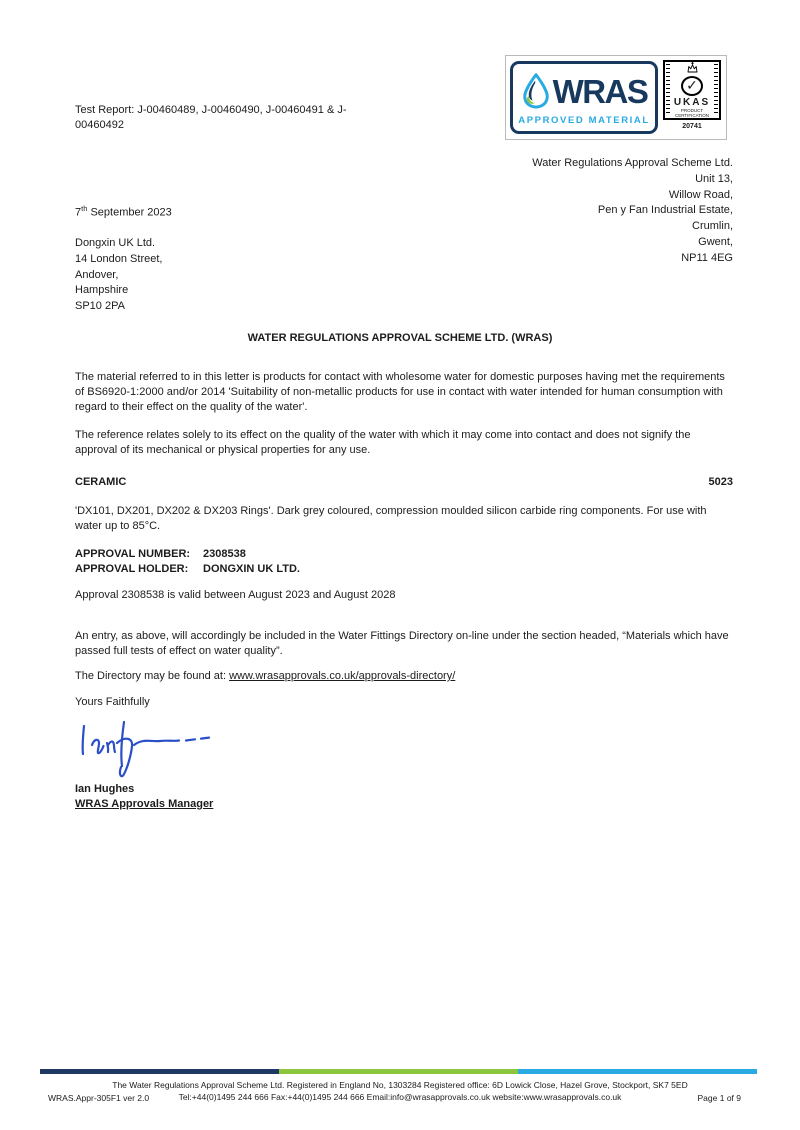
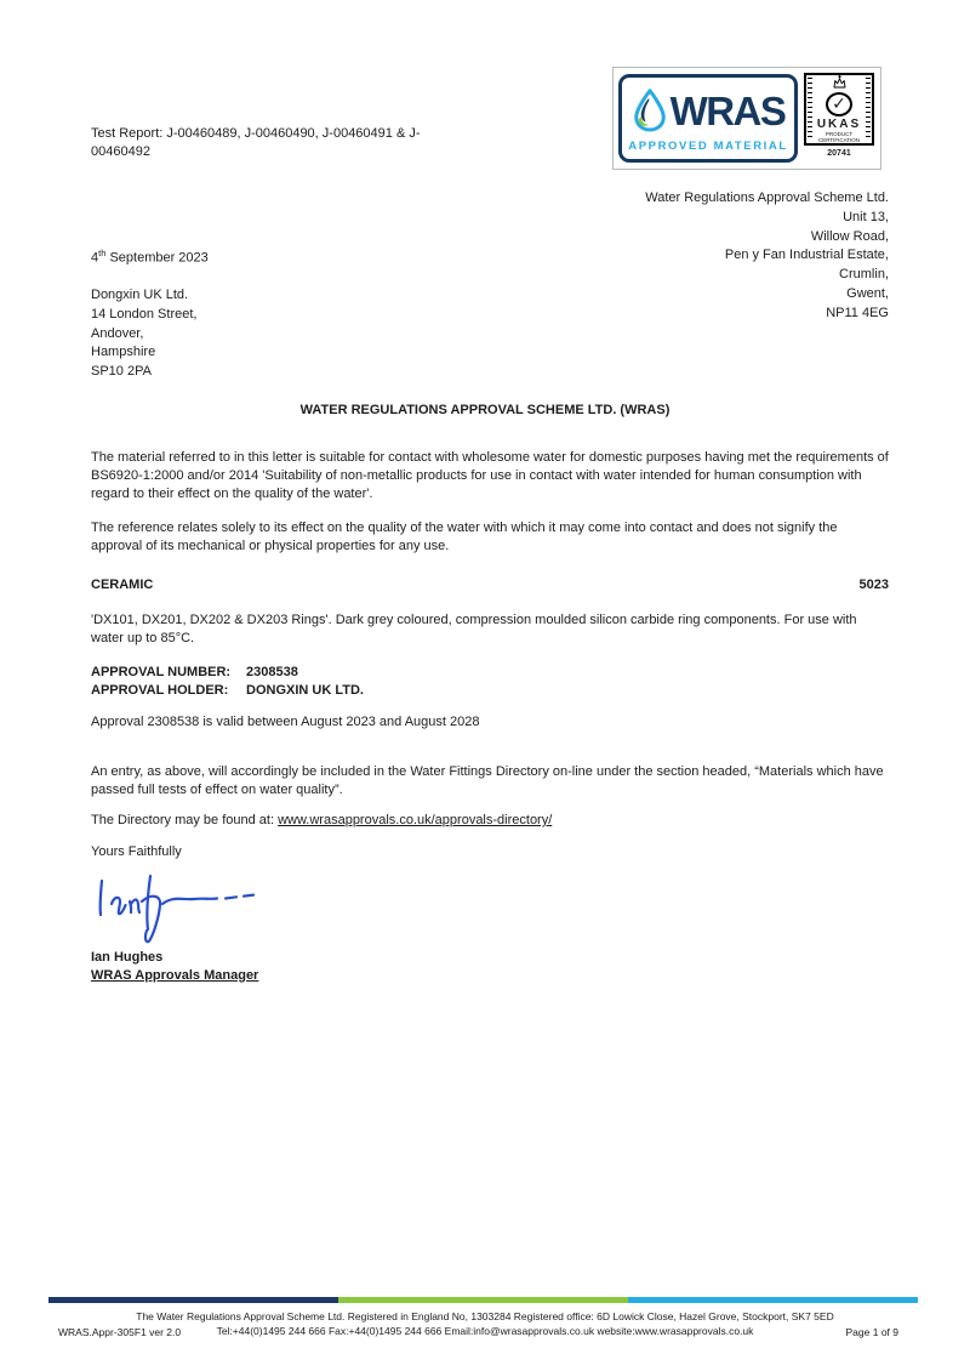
  Test Report: J-00460489, J-00460490, J-00460491 & J-00460492
  WRAS
  APPROVED MATERIAL
  ✓
  UKAS
  Water Regulations Approval Scheme Ltd.
  Unit 13,
  Willow Road,
  Pen y Fan Industrial Estate,
  Crumlin,
  Gwent,
  NP11 4EG
- 7th September 2023
+ 4th September 2023
  Dongxin UK Ltd.
  14 London Street,
  Andover,
  Hampshire
  SP10 2PA
  WATER REGULATIONS APPROVAL SCHEME LTD. (WRAS)
- The material referred to in this letter is products for contact with wholesome water for domestic purposes having met the requirements of BS6920-1:2000 and/or 2014 'Suitability of non-metallic products for use in contact with water intended for human consumption with regard to their effect on the quality of the water'.
+ The material referred to in this letter is suitable for contact with wholesome water for domestic purposes having met the requirements of BS6920-1:2000 and/or 2014 'Suitability of non-metallic products for use in contact with water intended for human consumption with regard to their effect on the quality of the water'.
  The reference relates solely to its effect on the quality of the water with which it may come into contact and does not signify the approval of its mechanical or physical properties for any use.
  CERAMIC
  5023
  'DX101, DX201, DX202 & DX203 Rings'. Dark grey coloured, compression moulded silicon carbide ring components. For use with water up to 85°C.
  APPROVAL NUMBER: 2308538
  APPROVAL HOLDER: DONGXIN UK LTD.
  Approval 2308538 is valid between August 2023 and August 2028
  An entry, as above, will accordingly be included in the Water Fittings Directory on-line under the section headed, “Materials which have passed full tests of effect on water quality”.
  The Directory may be found at: www.wrasapprovals.co.uk/approvals-directory/
  Yours Faithfully
  Ian Hughes
  WRAS Approvals Manager
  The Water Regulations Approval Scheme Ltd. Registered in England No, 1303284 Registered office: 6D Lowick Close, Hazel Grove, Stockport, SK7 5ED
  Tel:+44(0)1495 244 666 Fax:+44(0)1495 244 666 Email:info@wrasapprovals.co.uk website:www.wrasapprovals.co.uk
  WRAS.Appr-305F1 ver 2.0
  Page 1 of 9
